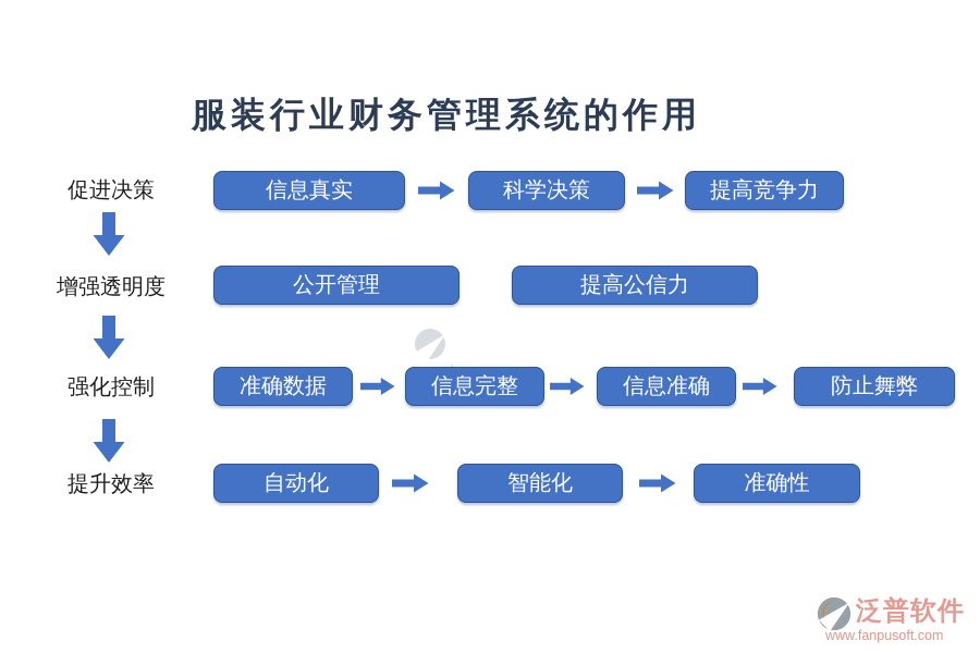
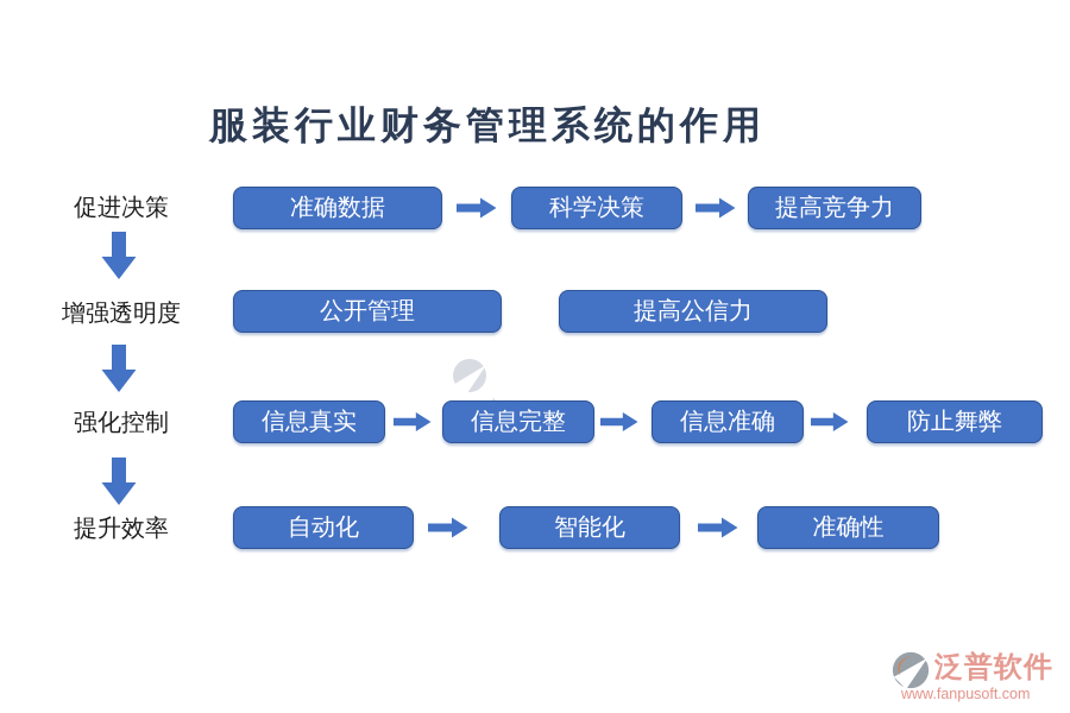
  服装行业财务管理系统的作用
  促进决策
- 信息真实
+ 准确数据
  科学决策
  提高竞争力
  增强透明度
  公开管理
  提高公信力
  强化控制
- 准确数据
+ 信息真实
  信息完整
  信息准确
  防止舞弊
  提升效率
  自动化
  智能化
  准确性
  泛普软件
  www.fanpusoft.com
